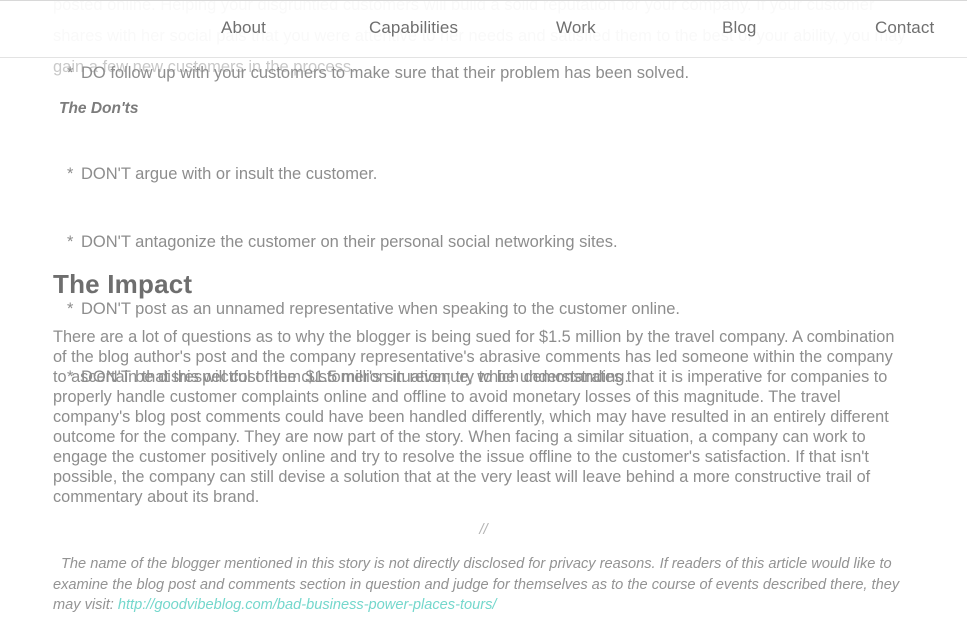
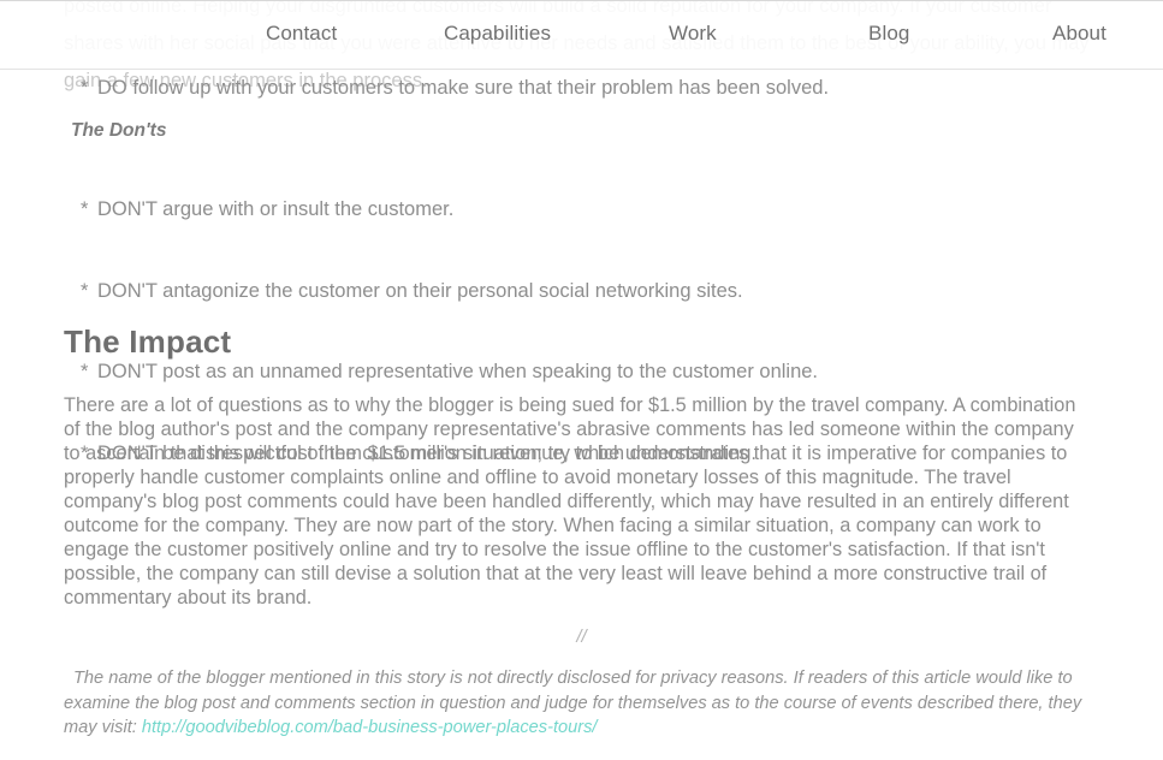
  posted online. Helping your disgruntled customers will build a solid reputation for your company. If your customer shares with her social pals that you were attentive to her needs and satisfied them to the best of your ability, you may gain a few new customers in the process.
  *
  DO follow up with your customers to make sure that their problem has been solved.
  *
  DON'T argue with or insult the customer.
  *
  DON'T antagonize the customer on their personal social networking sites.
  *
  DON'T post as an unnamed representative when speaking to the customer online.
  *
  DON'T be disrespectful of the customer's situation; try to be understanding.
  The Don'ts
  The Impact
  There are a lot of questions as to why the blogger is being sued for $1.5 million by the travel company. A combination of the blog author's post and the company representative's abrasive comments has led someone within the company to ascertain that this will cost them $1.5 million in revenue, which demonstrates that it is imperative for companies to properly handle customer complaints online and offline to avoid monetary losses of this magnitude. The travel company's blog post comments could have been handled differently, which may have resulted in an entirely different outcome for the company. They are now part of the story. When facing a similar situation, a company can work to engage the customer positively online and try to resolve the issue offline to the customer's satisfaction. If that isn't possible, the company can still devise a solution that at the very least will leave behind a more constructive trail of commentary about its brand.
  //
  The name of the blogger mentioned in this story is not directly disclosed for privacy reasons. If readers of this article would like to examine the blog post and comments section in question and judge for themselves as to the course of events described there, they may visit: http://goodvibeblog.com/bad-business-power-places-tours/
- About
+ Contact
  Capabilities
  Work
  Blog
- Contact
+ About
